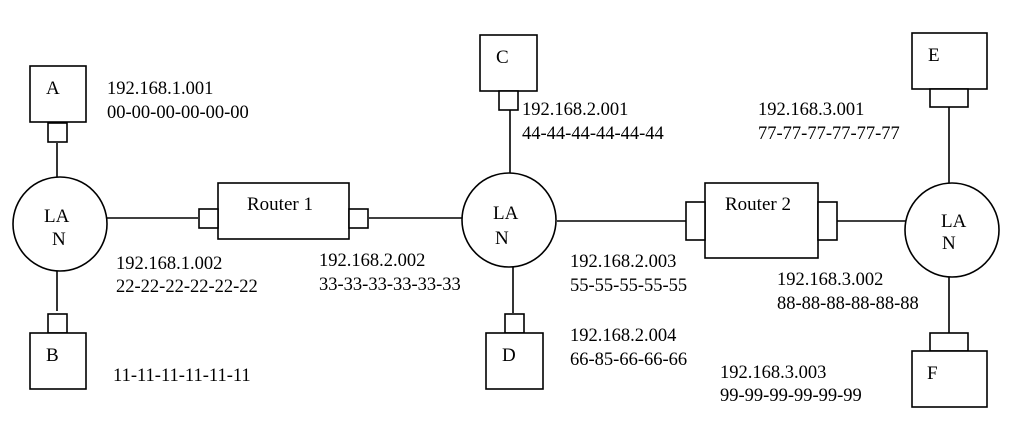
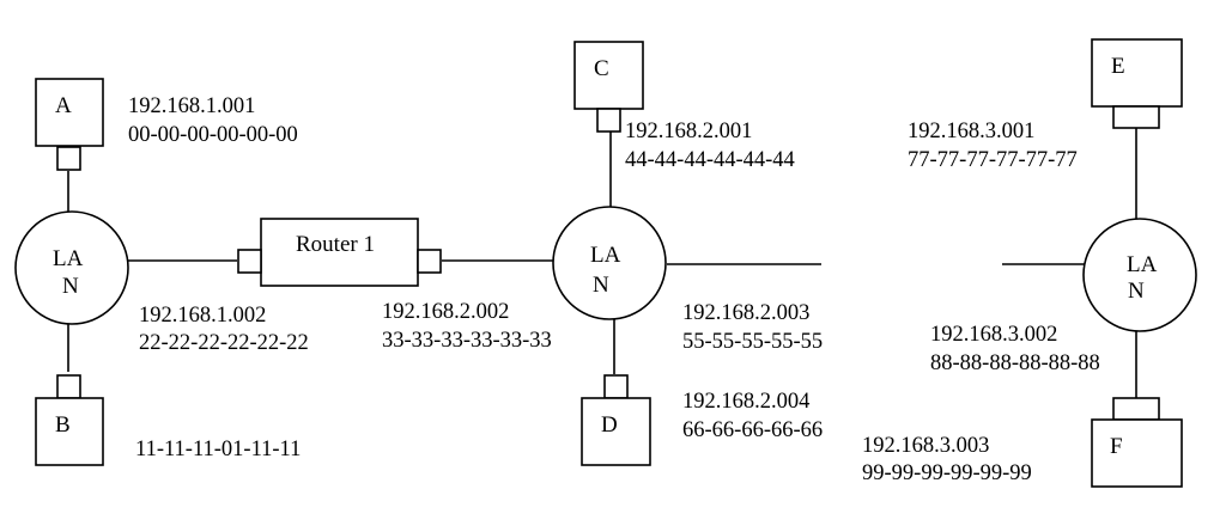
  A
  192.168.1.001
  00-00-00-00-00-00
  LA
  N
  B
- 11-11-11-11-11-11
+ 11-11-11-01-11-11
  Router 1
  192.168.1.002
  22-22-22-22-22-22
  192.168.2.002
  33-33-33-33-33-33
  C
  192.168.2.001
  44-44-44-44-44-44
  LA
  N
  D
  192.168.2.004
- 66-85-66-66-66
+ 66-66-66-66-66
- Router 2
  192.168.2.003
  55-55-55-55-55
  192.168.3.002
  88-88-88-88-88-88
  E
  192.168.3.001
  77-77-77-77-77-77
  LA
  N
  F
  192.168.3.003
  99-99-99-99-99-99
